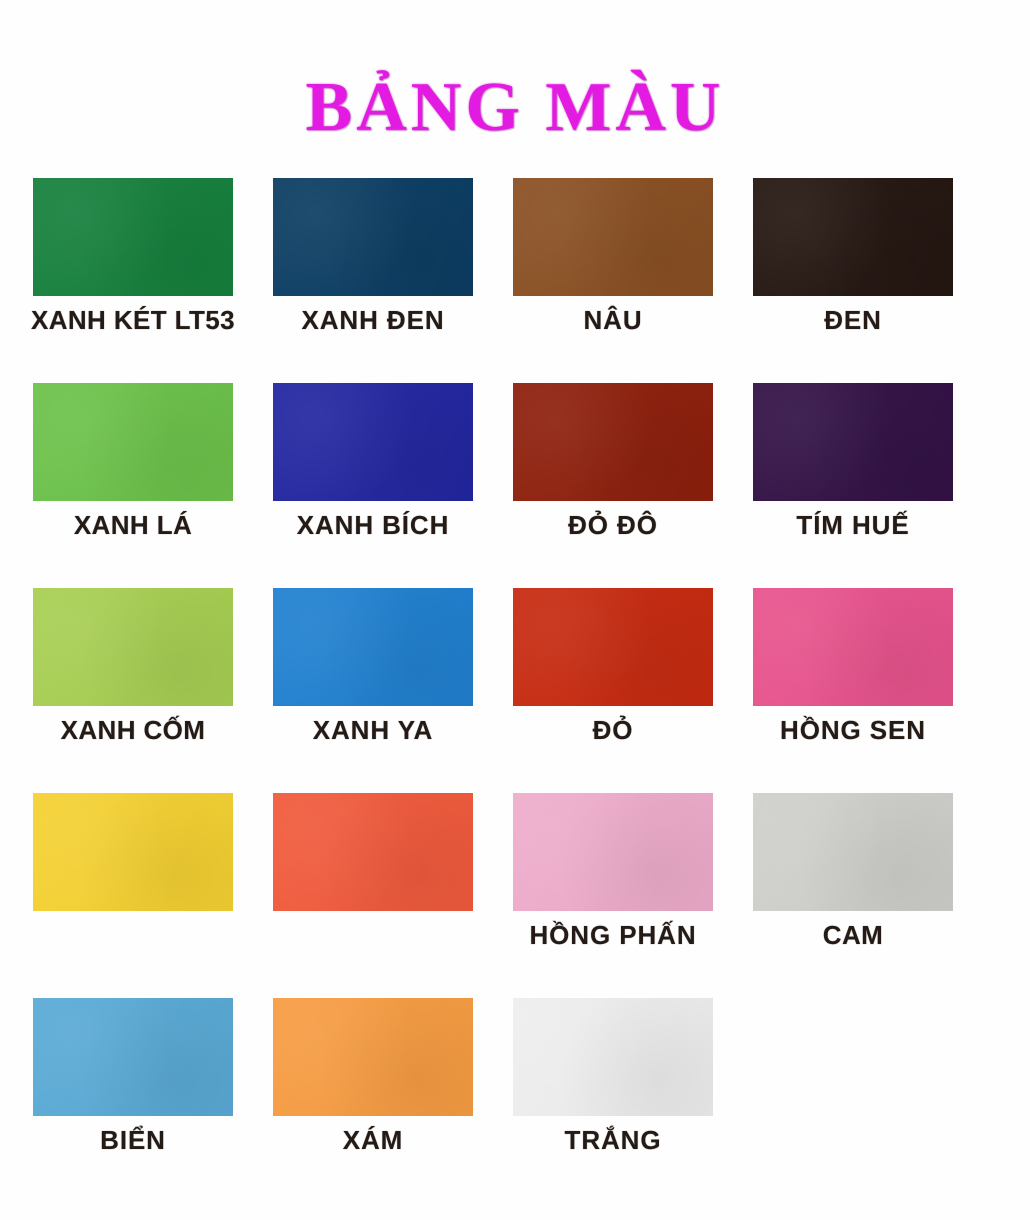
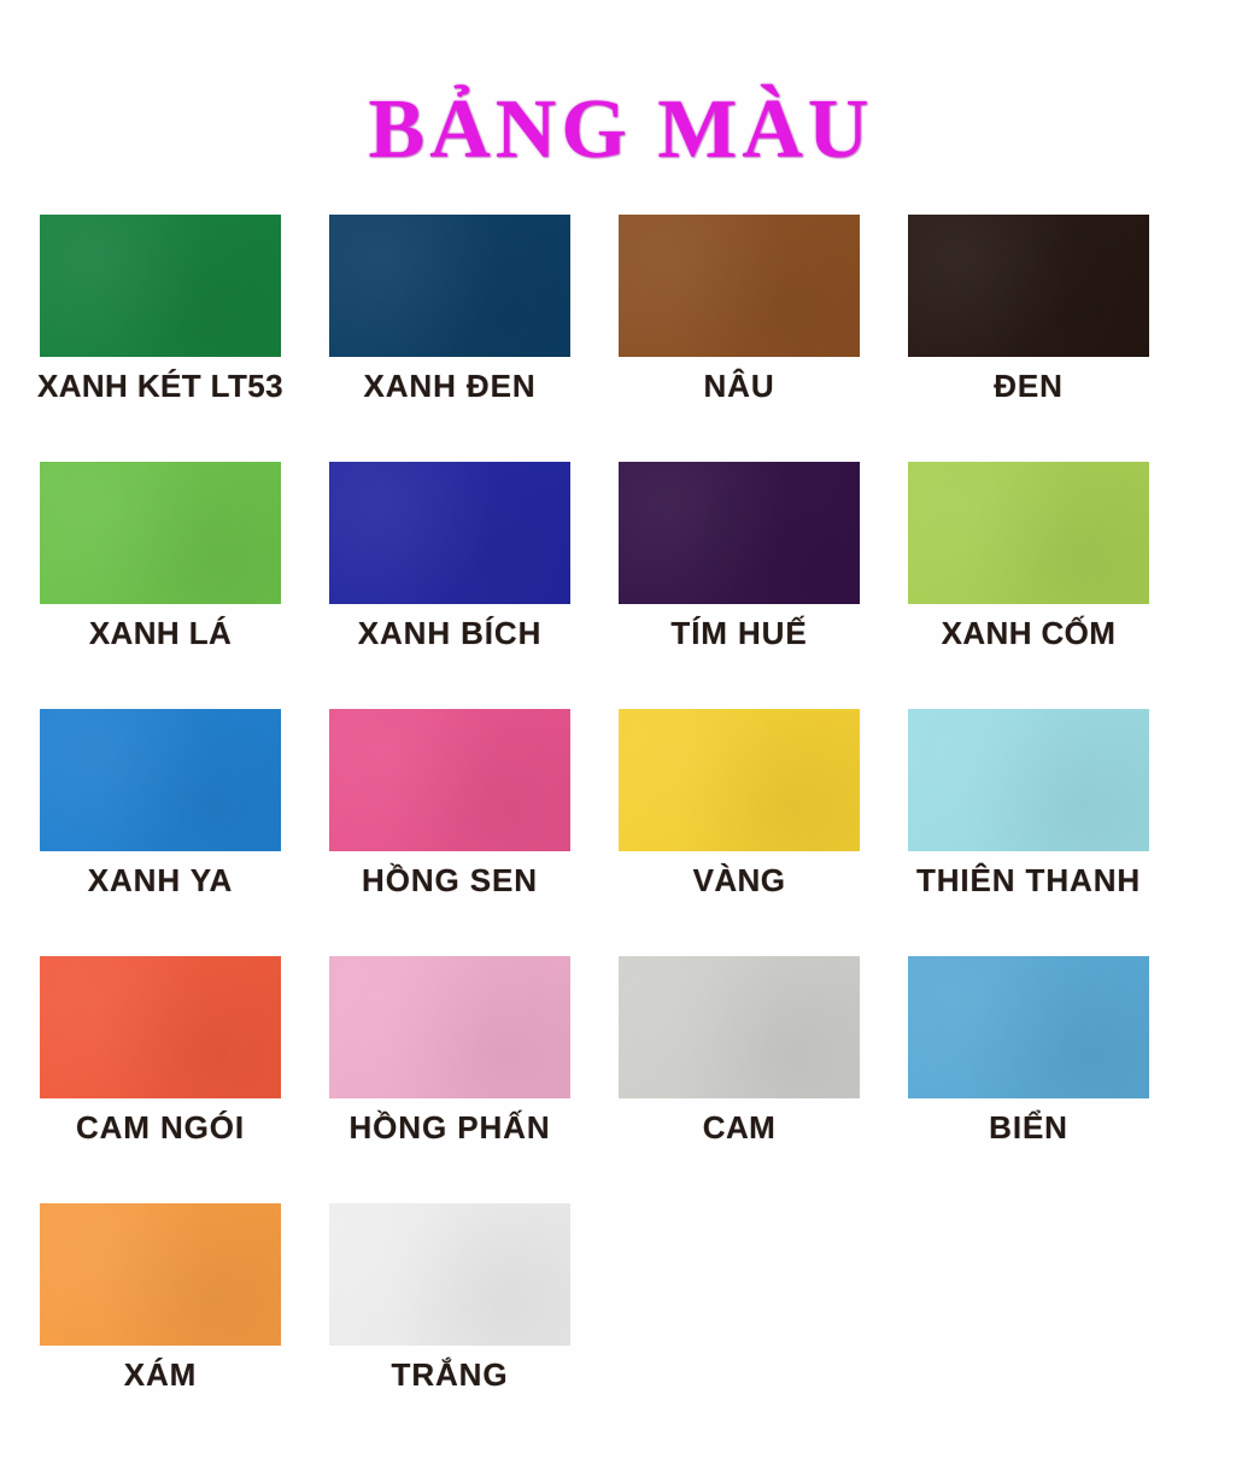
  BẢNG MÀU
  XANH KÉT LT53
  XANH ĐEN
  NÂU
  ĐEN
  XANH LÁ
  XANH BÍCH
- ĐỎ ĐÔ
  TÍM HUẾ
  XANH CỐM
  XANH YA
- ĐỎ
  HỒNG SEN
+ VÀNG
+ THIÊN THANH
+ CAM NGÓI
  HỒNG PHẤN
  CAM
  BIỂN
  XÁM
  TRẮNG
